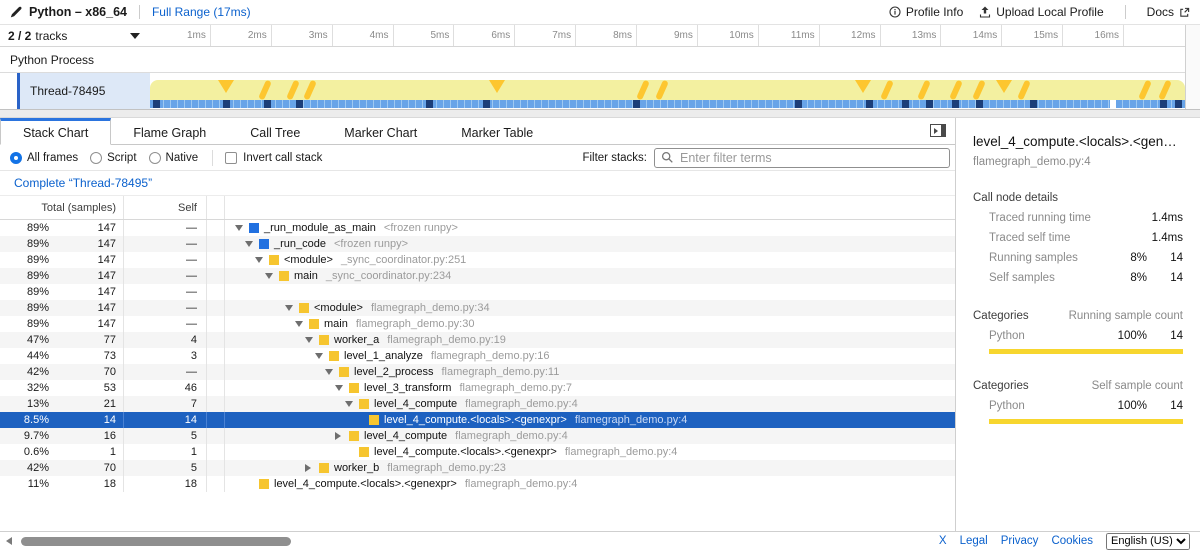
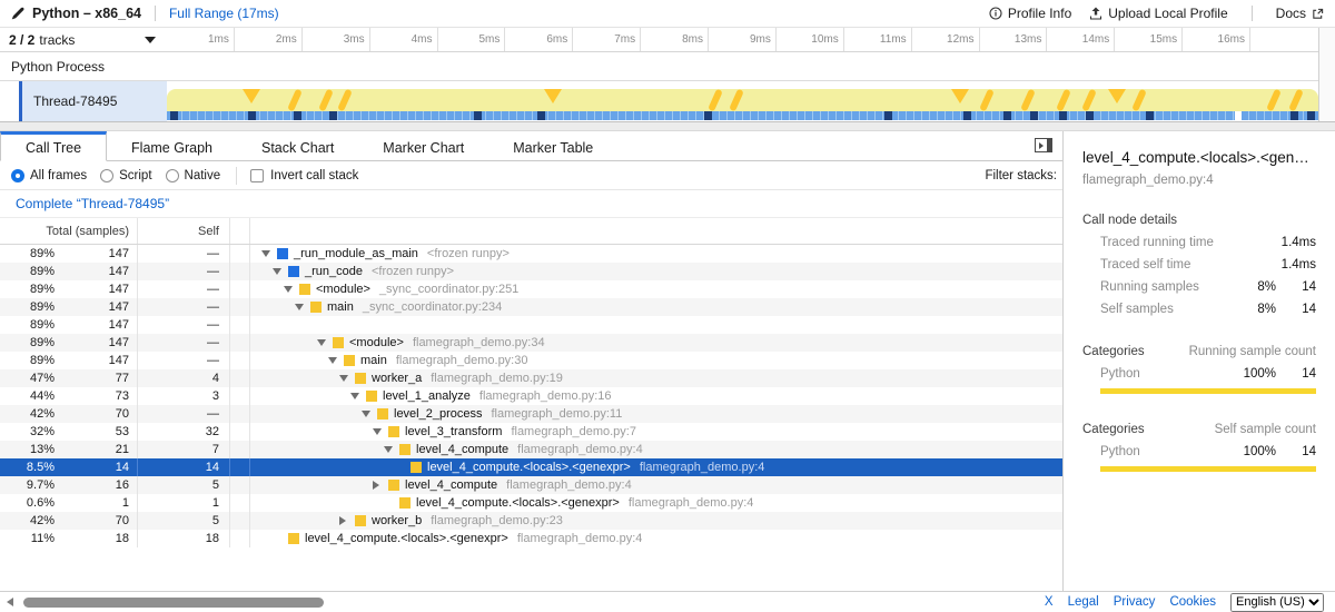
  Python – x86_64
  Full Range (17ms)
  Profile Info
  Upload Local Profile
  Docs
  2 / 2
  tracks
  1ms
  2ms
  3ms
  4ms
  5ms
  6ms
  7ms
  8ms
  9ms
  10ms
  11ms
  12ms
  13ms
  14ms
  15ms
  16ms
  Python Process
  Thread-78495
- Stack Chart
+ Call Tree
  Flame Graph
- Call Tree
+ Stack Chart
  Marker Chart
  Marker Table
  All frames
  Script
  Native
  Invert call stack
  Filter stacks:
- Enter filter terms
  Complete “Thread-78495”
  Total (samples)
  Self
  89%
  147
  —
  _run_module_as_main
  <frozen runpy>
  89%
  147
  —
  _run_code
  <frozen runpy>
  89%
  147
  —
  <module>
  _sync_coordinator.py:251
  89%
  147
  —
  main
  _sync_coordinator.py:234
  89%
  147
  —
  89%
  147
  —
  <module>
  flamegraph_demo.py:34
  89%
  147
  —
  main
  flamegraph_demo.py:30
  47%
  77
  4
  worker_a
  flamegraph_demo.py:19
  44%
  73
  3
  level_1_analyze
  flamegraph_demo.py:16
  42%
  70
  —
  level_2_process
  flamegraph_demo.py:11
  32%
  53
- 46
+ 32
  level_3_transform
  flamegraph_demo.py:7
  13%
  21
  7
  level_4_compute
  flamegraph_demo.py:4
  8.5%
  14
  14
  level_4_compute.<locals>.<genexpr>
  flamegraph_demo.py:4
  9.7%
  16
  5
  level_4_compute
  flamegraph_demo.py:4
  0.6%
  1
  1
  level_4_compute.<locals>.<genexpr>
  flamegraph_demo.py:4
  42%
  70
  5
  worker_b
  flamegraph_demo.py:23
  11%
  18
  18
  level_4_compute.<locals>.<genexpr>
  flamegraph_demo.py:4
  level_4_compute.<locals>.<genexp
  flamegraph_demo.py:4
  Call node details
  Traced running time
  1.4ms
  Traced self time
  1.4ms
  Running samples
  8%
  14
  Self samples
  8%
  14
  Categories
  Running sample count
  Python
  100%
  14
  Categories
  Self sample count
  Python
  100%
  14
  X
  Legal
  Privacy
  Cookies
  English (US)
